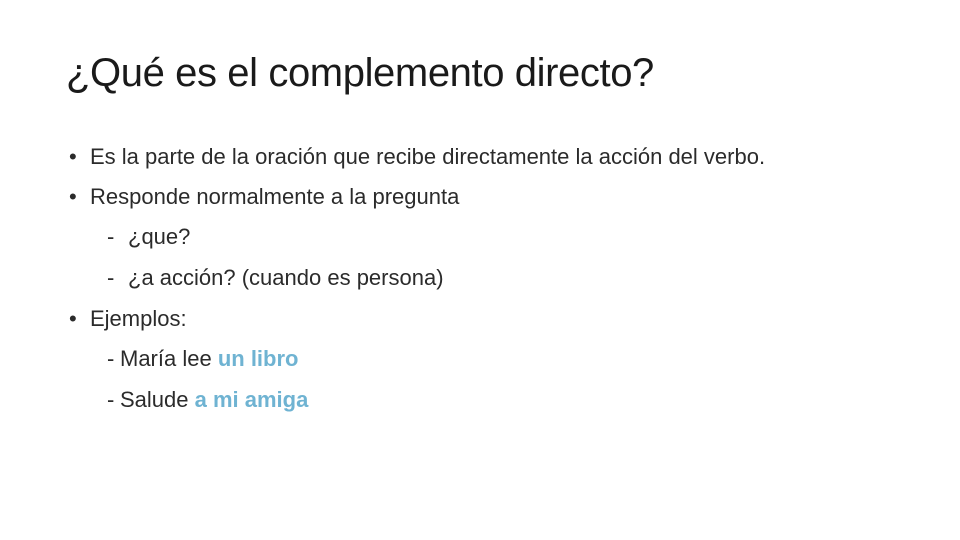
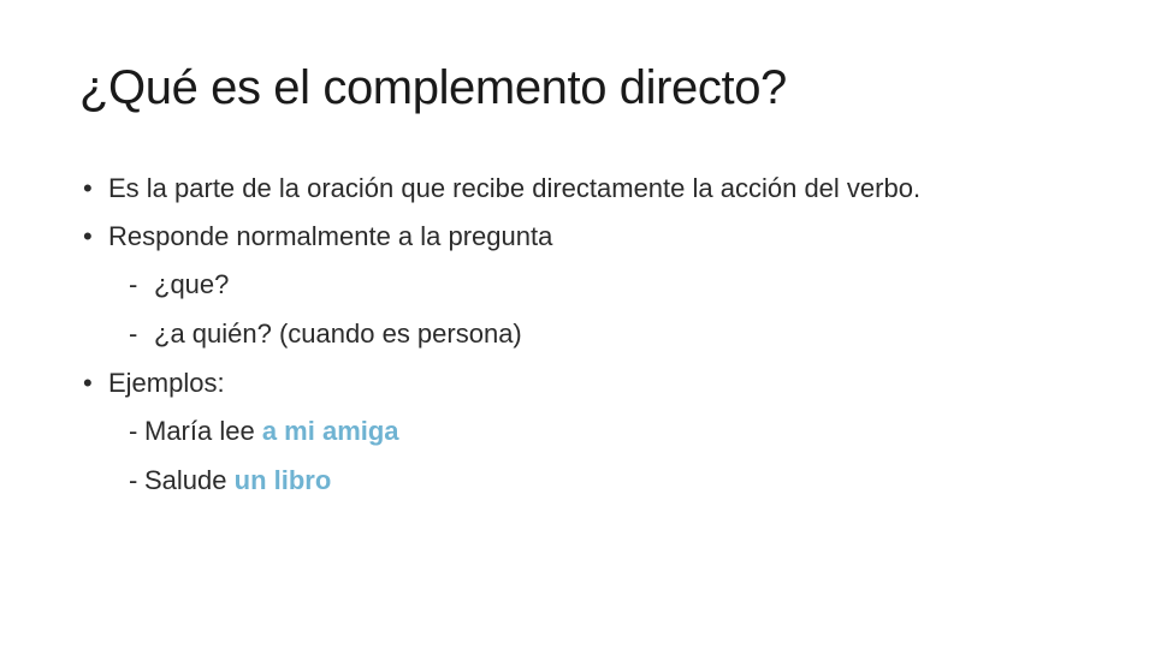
  ¿Qué es el complemento directo?
  •
  Es la parte de la oración que recibe directamente la acción del verbo.
  •
  Responde normalmente a la pregunta
  -
  ¿que?
  -
- ¿a acción? (cuando es persona)
+ ¿a quién? (cuando es persona)
  •
  Ejemplos:
  -
- María lee un libro
+ María lee a mi amiga
  -
- Salude a mi amiga
+ Salude un libro
